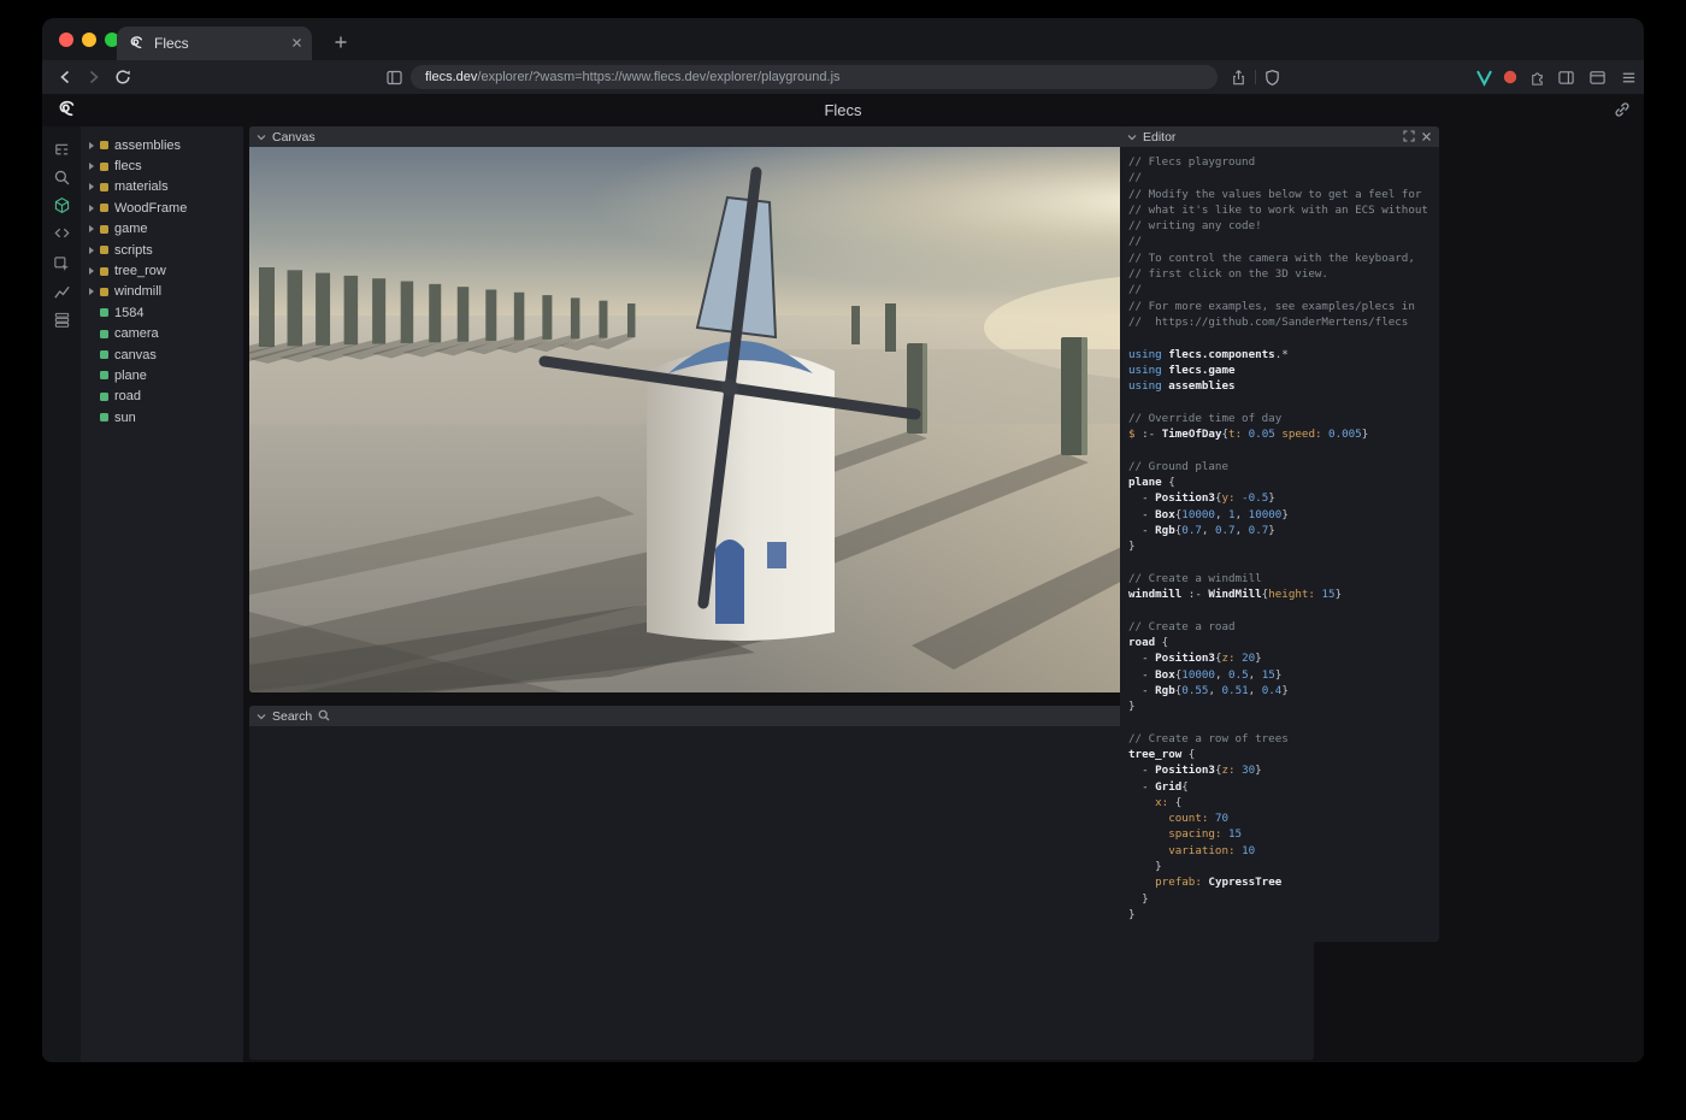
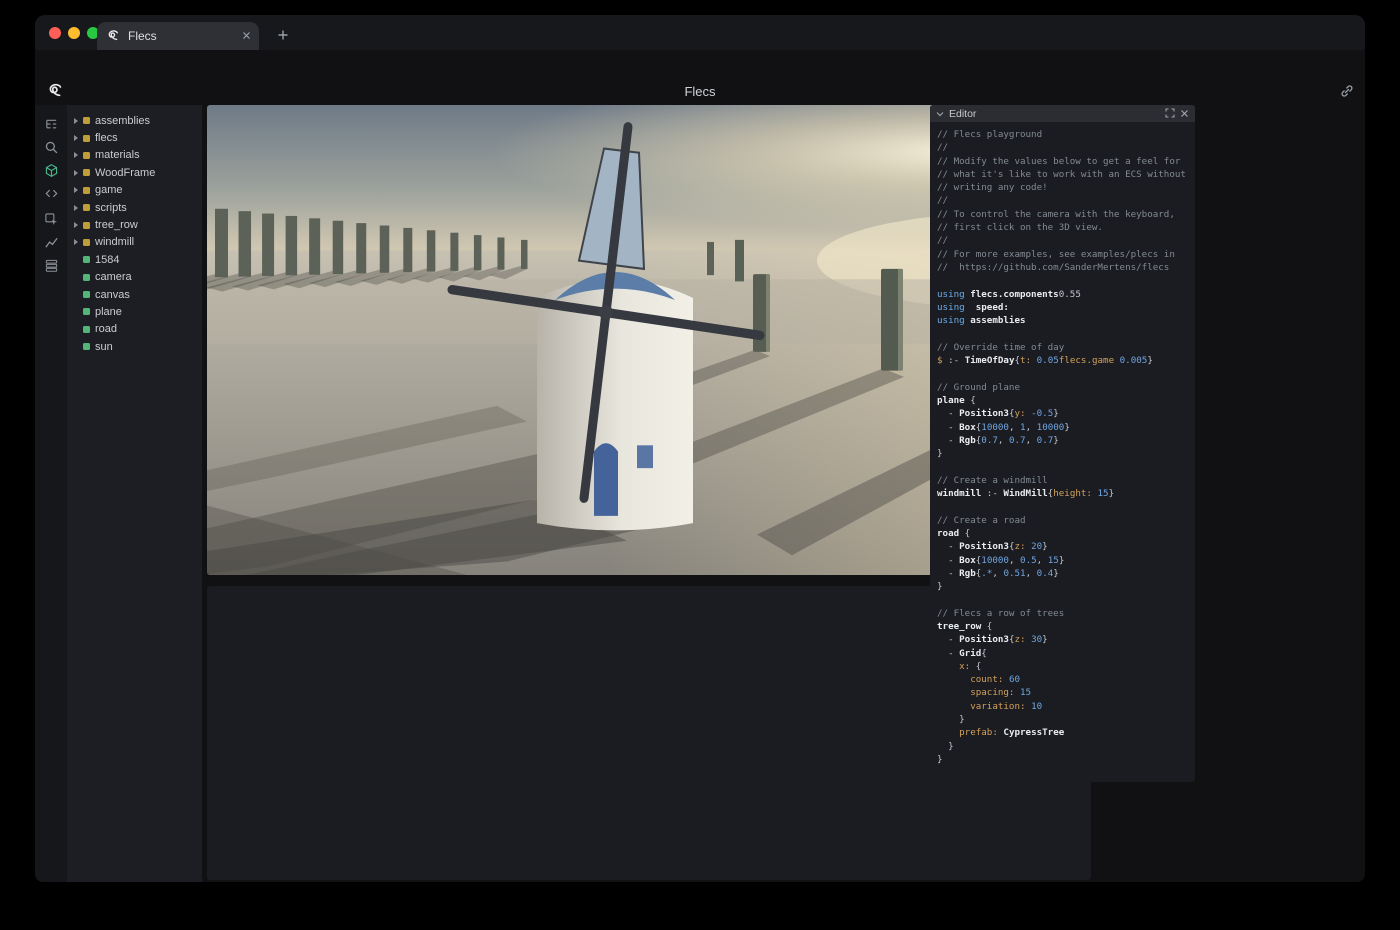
  Flecs
- flecs.dev
- /explorer/?wasm=https://www.flecs.dev/explorer/playground.js
  Flecs
  assemblies
  flecs
  materials
  WoodFrame
  game
  scripts
  tree_row
  windmill
  1584
  camera
  canvas
  plane
  road
  sun
- Canvas
- Search
  Editor
  // Flecs playground
  //
  // Modify the values below to get a feel for
  // what it's like to work with an ECS without
  // writing any code!
  //
  // To control the camera with the keyboard,
  // first click on the 3D view.
  //
  // For more examples, see examples/plecs in
  // https://github.com/SanderMertens/flecs
- using flecs.components.*
+ using flecs.components0.55
- using flecs.game
+ using speed:
  using assemblies
  // Override time of day
- $ :- TimeOfDay{t: 0.05 speed: 0.005}
+ $ :- TimeOfDay{t: 0.05flecs.game 0.005}
  // Ground plane
  plane {
  - Position3{y: -0.5}
  - Box{10000, 1, 10000}
  - Rgb{0.7, 0.7, 0.7}
  }
  // Create a windmill
  windmill :- WindMill{height: 15}
  // Create a road
  road {
  - Position3{z: 20}
  - Box{10000, 0.5, 15}
- - Rgb{0.55, 0.51, 0.4}
+ - Rgb{.*, 0.51, 0.4}
  }
- // Create a row of trees
+ // Flecs a row of trees
  tree_row {
  - Position3{z: 30}
  - Grid{
  x: {
- count: 70
+ count: 60
  spacing: 15
  variation: 10
  }
  prefab: CypressTree
  }
  }
